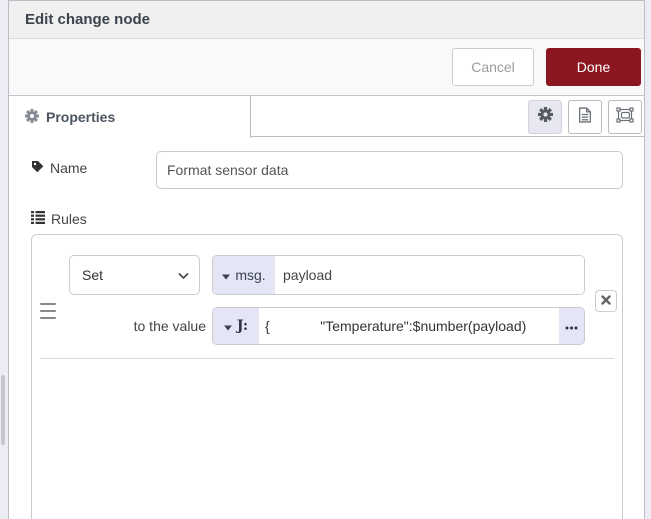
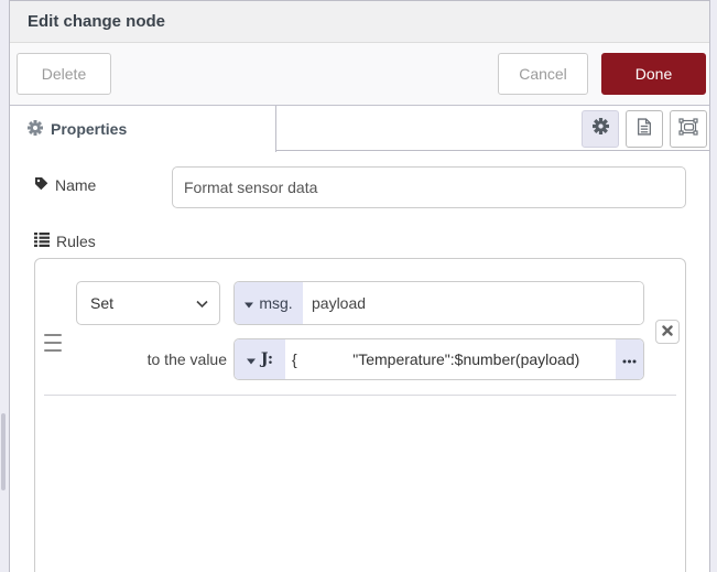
  Edit change node
+ Delete
  Cancel
  Done
  Properties
  Name
  Format sensor data
  Rules
  Set
  msg.
  payload
  to the value
  J:
  { "Temperature":$number(payload)
